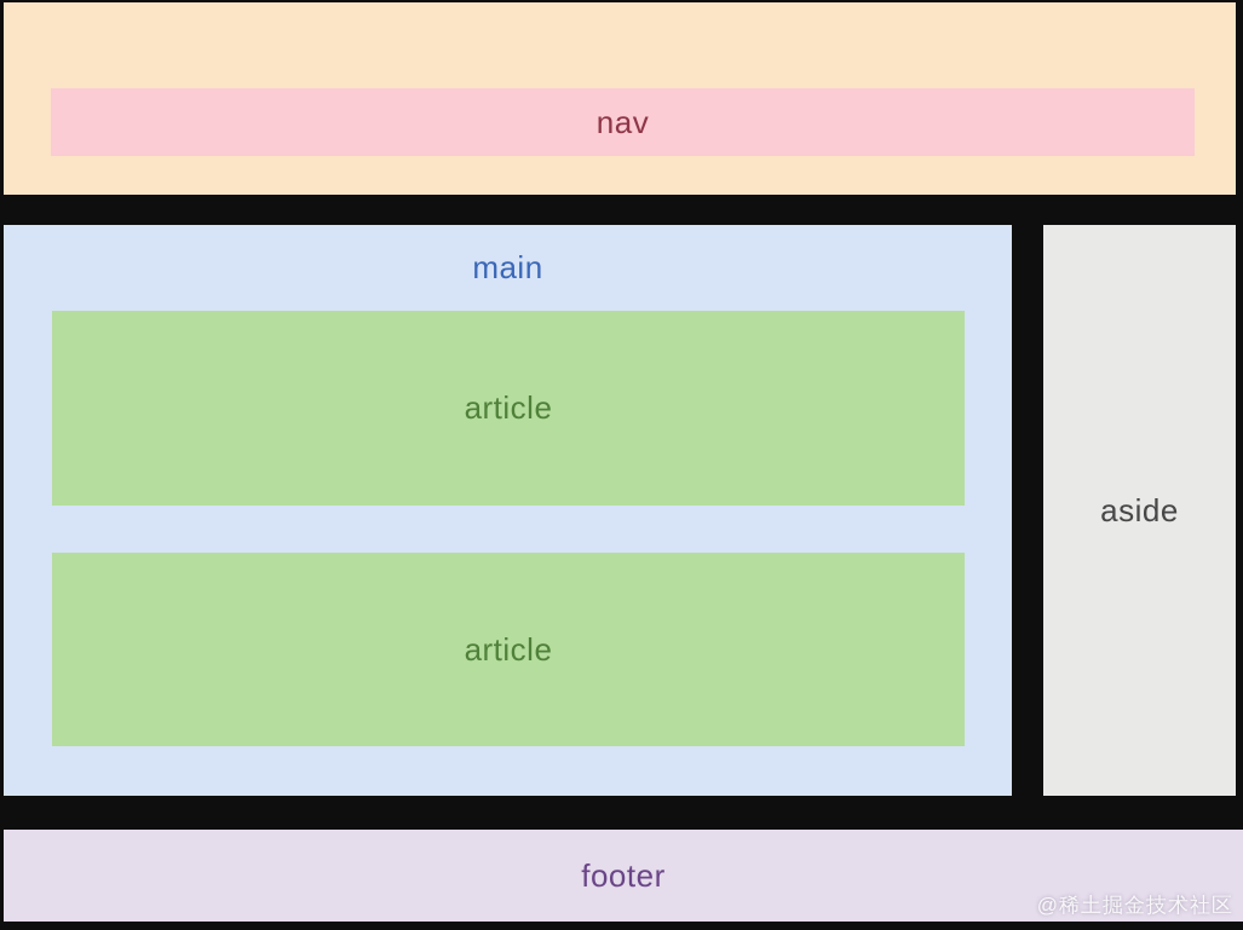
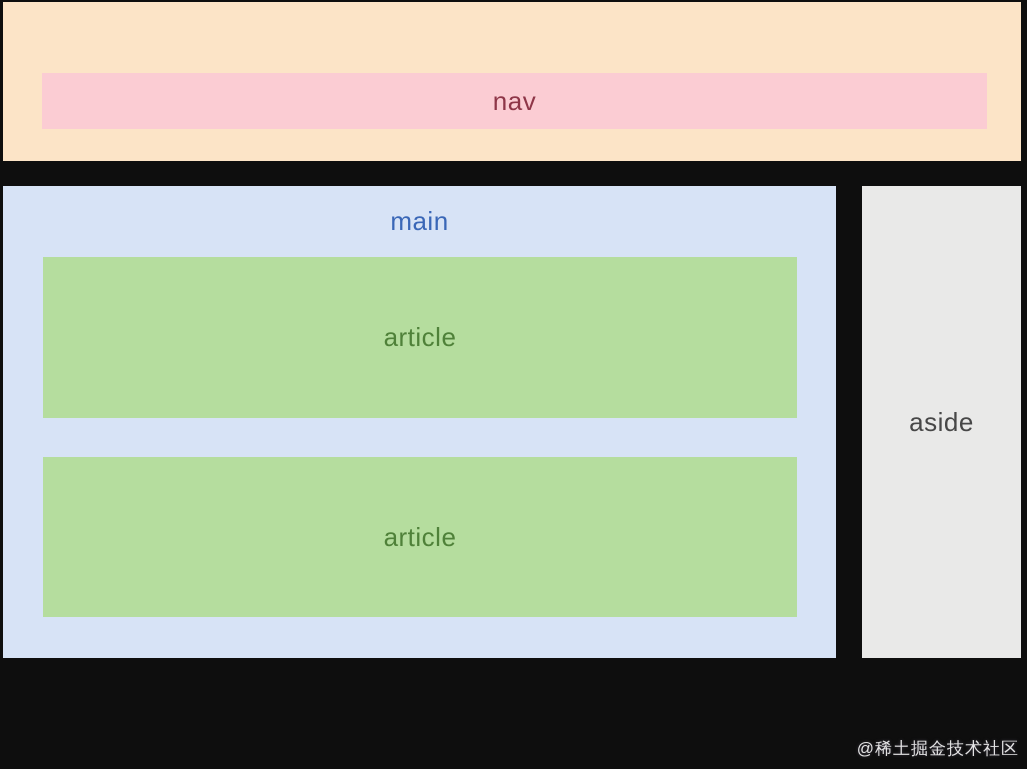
  nav
  main
  article
  article
  aside
- footer
  @稀土掘金技术社区
